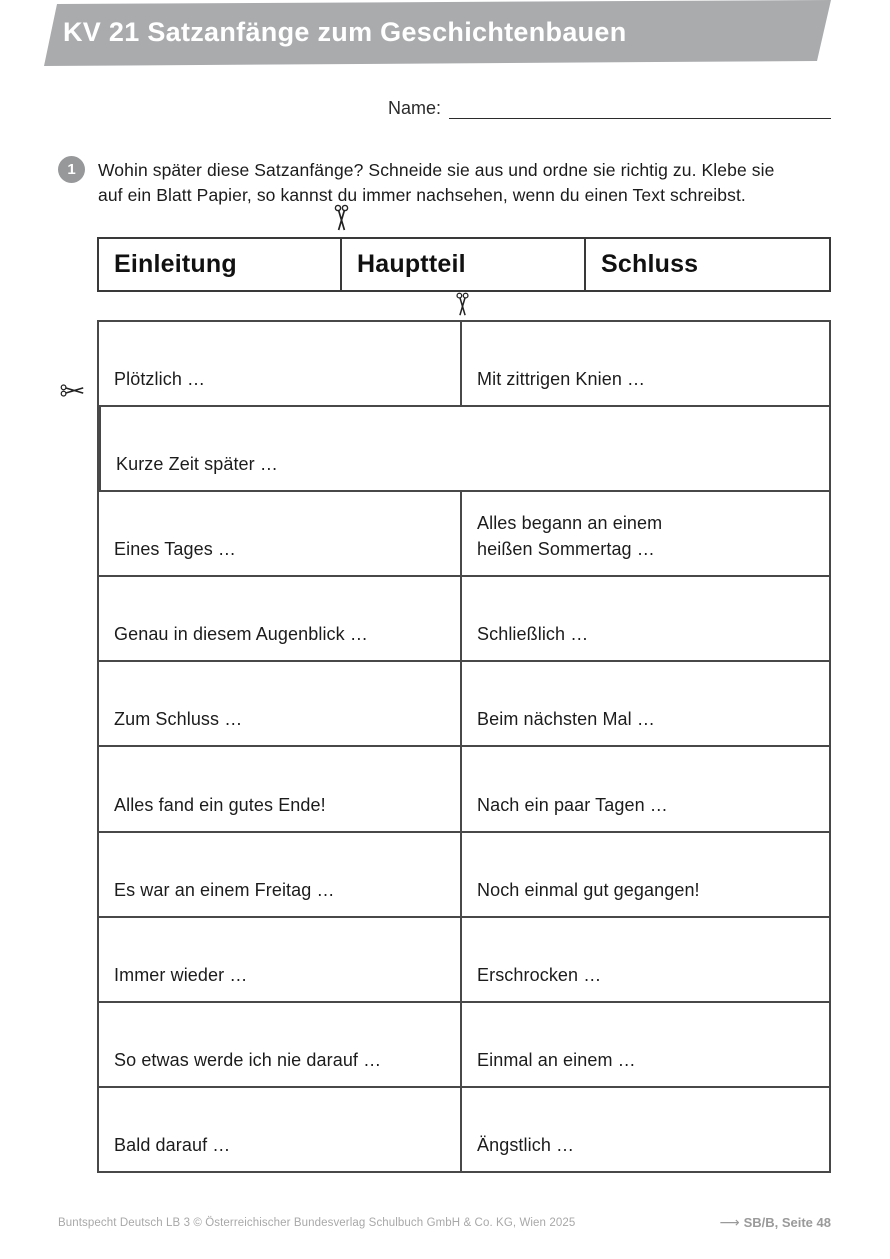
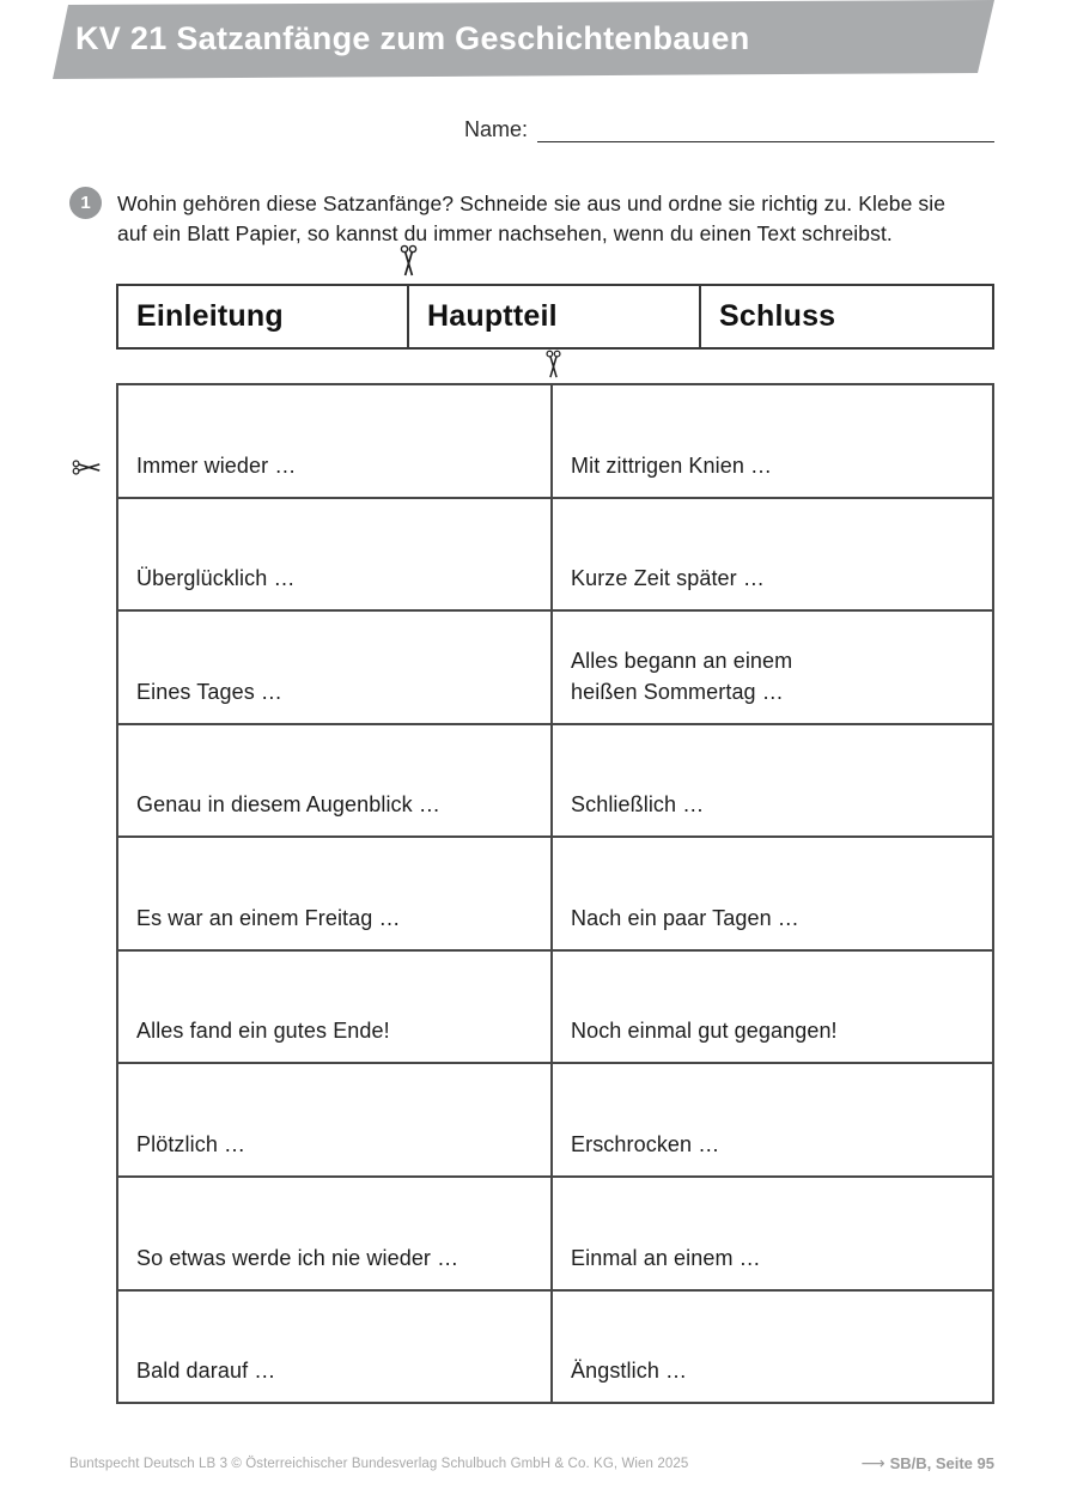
  KV 21 Satzanfänge zum Geschichtenbauen
  Name:
  1
- Wohin später diese Satzanfänge? Schneide sie aus und ordne sie richtig zu. Klebe sie
+ Wohin gehören diese Satzanfänge? Schneide sie aus und ordne sie richtig zu. Klebe sie
  auf ein Blatt Papier, so kannst du immer nachsehen, wenn du einen Text schreibst.
  Einleitung
  Hauptteil
  Schluss
- Plötzlich …
+ Immer wieder …
  Mit zittrigen Knien …
+ Überglücklich …
  Kurze Zeit später …
  Eines Tages …
  Alles begann an einem
  heißen Sommertag …
  Genau in diesem Augenblick …
  Schließlich …
- Zum Schluss …
- Beim nächsten Mal …
- Alles fand ein gutes Ende!
+ Es war an einem Freitag …
  Nach ein paar Tagen …
- Es war an einem Freitag …
+ Alles fand ein gutes Ende!
  Noch einmal gut gegangen!
- Immer wieder …
+ Plötzlich …
  Erschrocken …
- So etwas werde ich nie darauf …
+ So etwas werde ich nie wieder …
  Einmal an einem …
  Bald darauf …
  Ängstlich …
  Buntspecht Deutsch LB 3 © Österreichischer Bundesverlag Schulbuch GmbH & Co. KG, Wien 2025
- ⟶ SB/B, Seite 48
+ ⟶ SB/B, Seite 95
